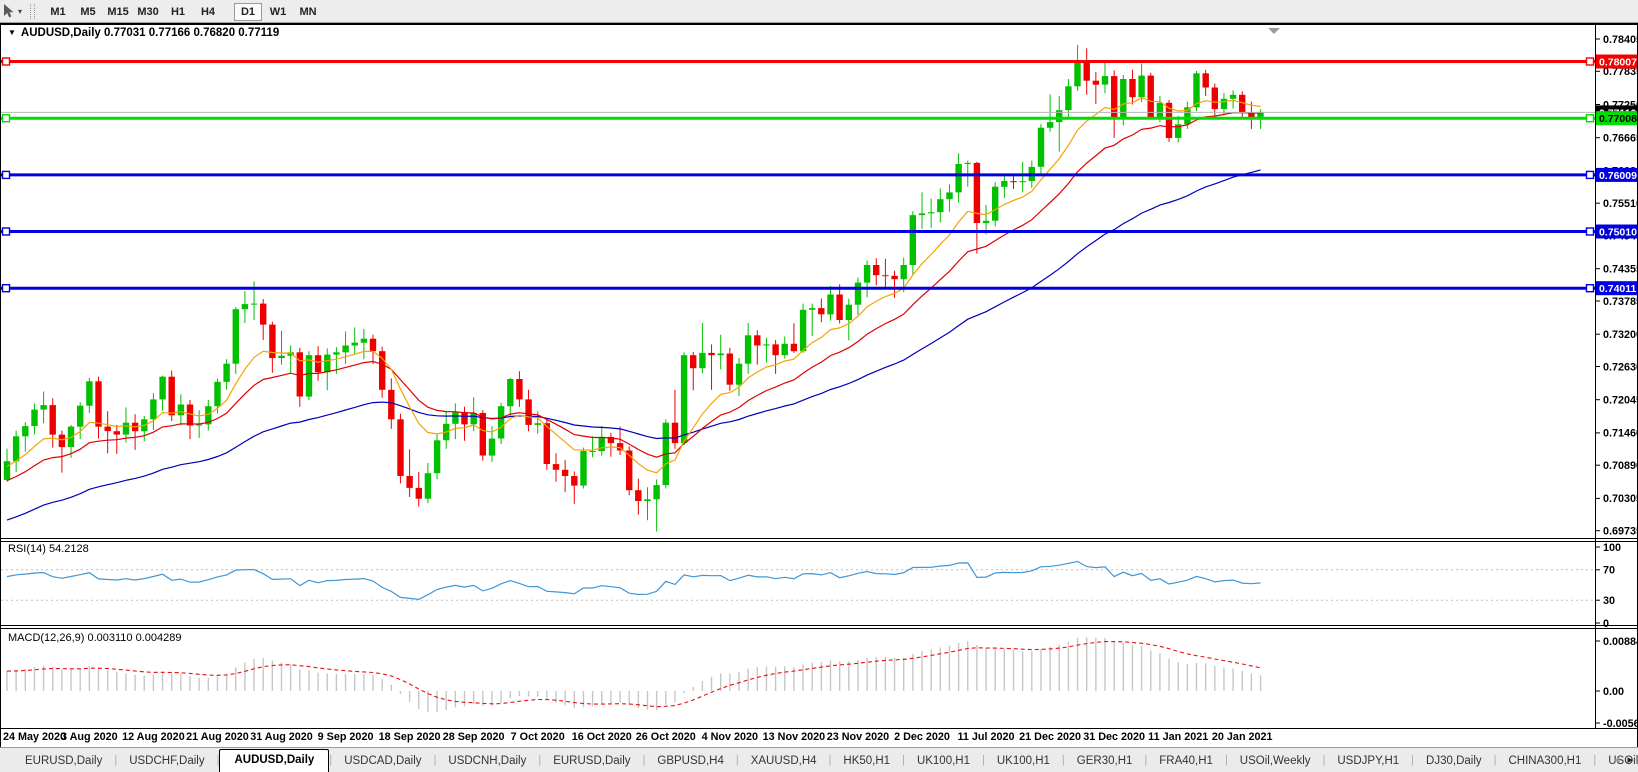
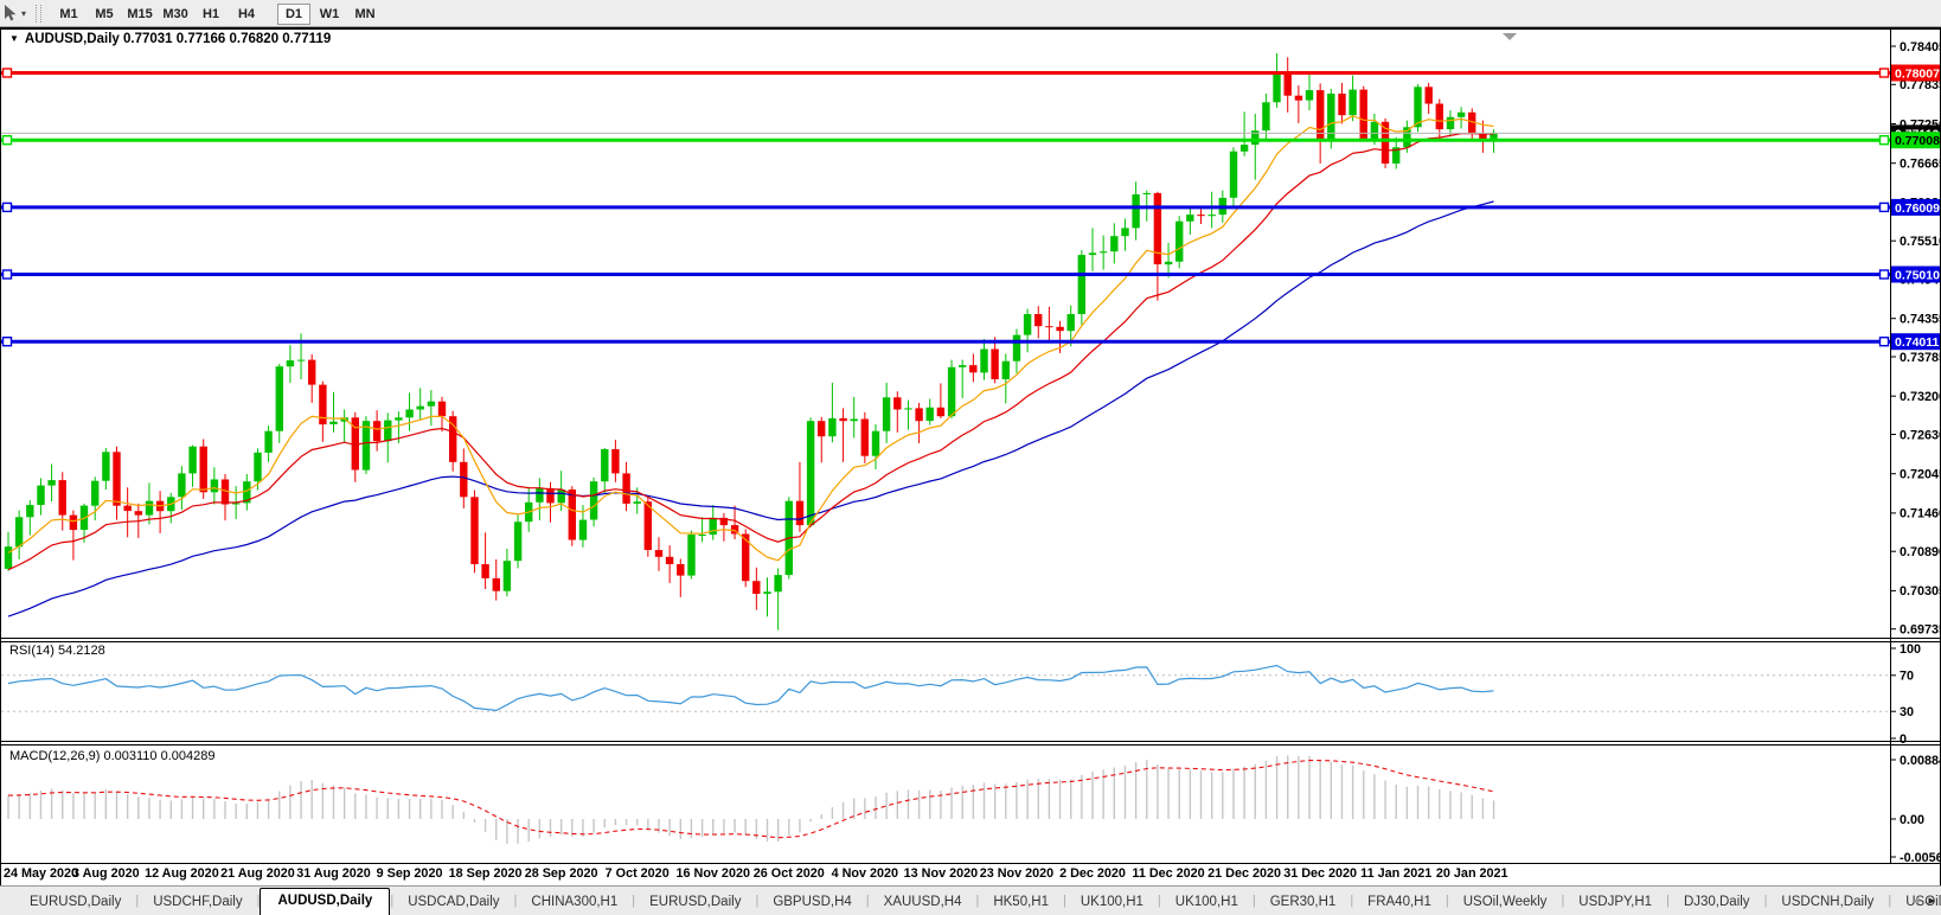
  ▾
  M1 M5 M15 M30 H1 H4 D1 W1 MN
  0.7840
  0.7783
  0.7725
  0.7666
  0.7551
  0.7435
  0.7378
  0.7320
  0.7263
  0.7204
  0.7146
  0.7089
  0.7030
  0.6973
  100
  70
  30
  0
  0.0088
  0.00
  -0.0056
  0.78007
  0.77008
  0.76009
  0.75010
  0.74011
  24 May 2020
  3 Aug 2020
  12 Aug 2020
  21 Aug 2020
  31 Aug 2020
  9 Sep 2020
  18 Sep 2020
  28 Sep 2020
  7 Oct 2020
- 16 Oct 2020
+ 16 Nov 2020
  26 Oct 2020
  4 Nov 2020
  13 Nov 2020
  23 Nov 2020
  2 Dec 2020
- 11 Jul 2020
+ 11 Dec 2020
  21 Dec 2020
  31 Dec 2020
  11 Jan 2021
  20 Jan 2021
  ▼ AUDUSD,Daily 0.77031 0.77166 0.76820 0.77119
  RSI(14) 54.2128
  MACD(12,26,9) 0.003110 0.004289
  EURUSD,Daily
  |
  USDCHF,Daily
  |
  AUDUSD,Daily
  |
  USDCAD,Daily
  |
- USDCNH,Daily
+ CHINA300,H1
  |
  EURUSD,Daily
  |
  GBPUSD,H4
  |
  XAUUSD,H4
  |
  HK50,H1
  |
  UK100,H1
  |
  UK100,H1
  |
  GER30,H1
  |
  FRA40,H1
  |
  USOil,Weekly
  |
  USDJPY,H1
  |
  DJ30,Daily
  |
- CHINA300,H1
+ USDCNH,Daily
  |
  USOil
  ◂ ▸
